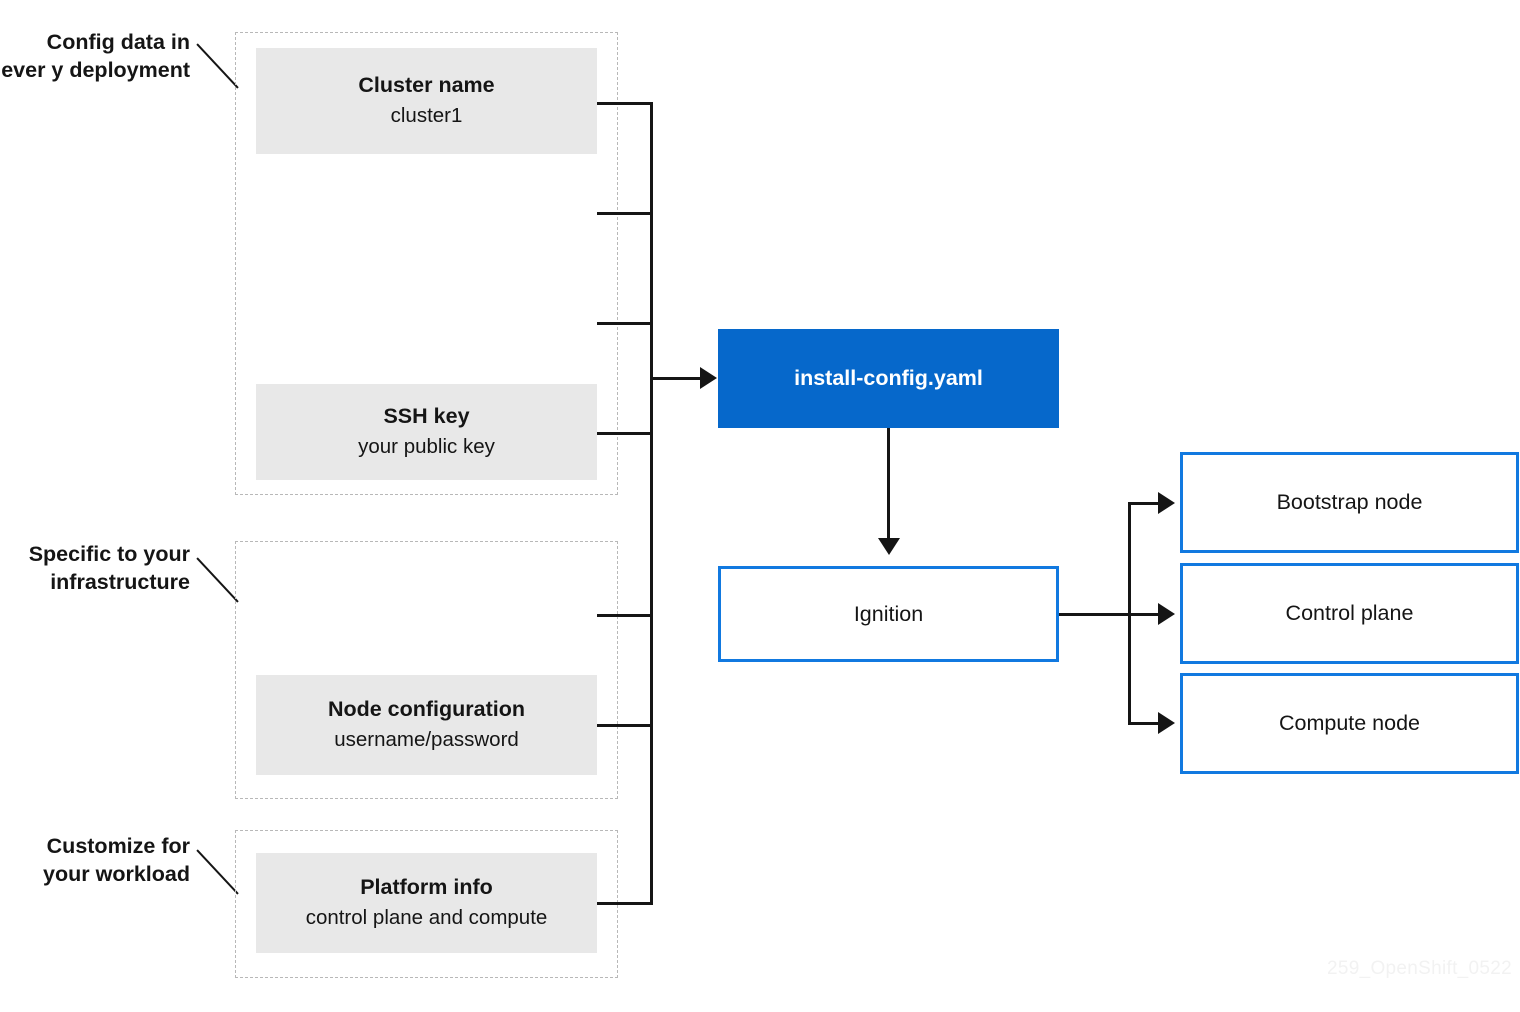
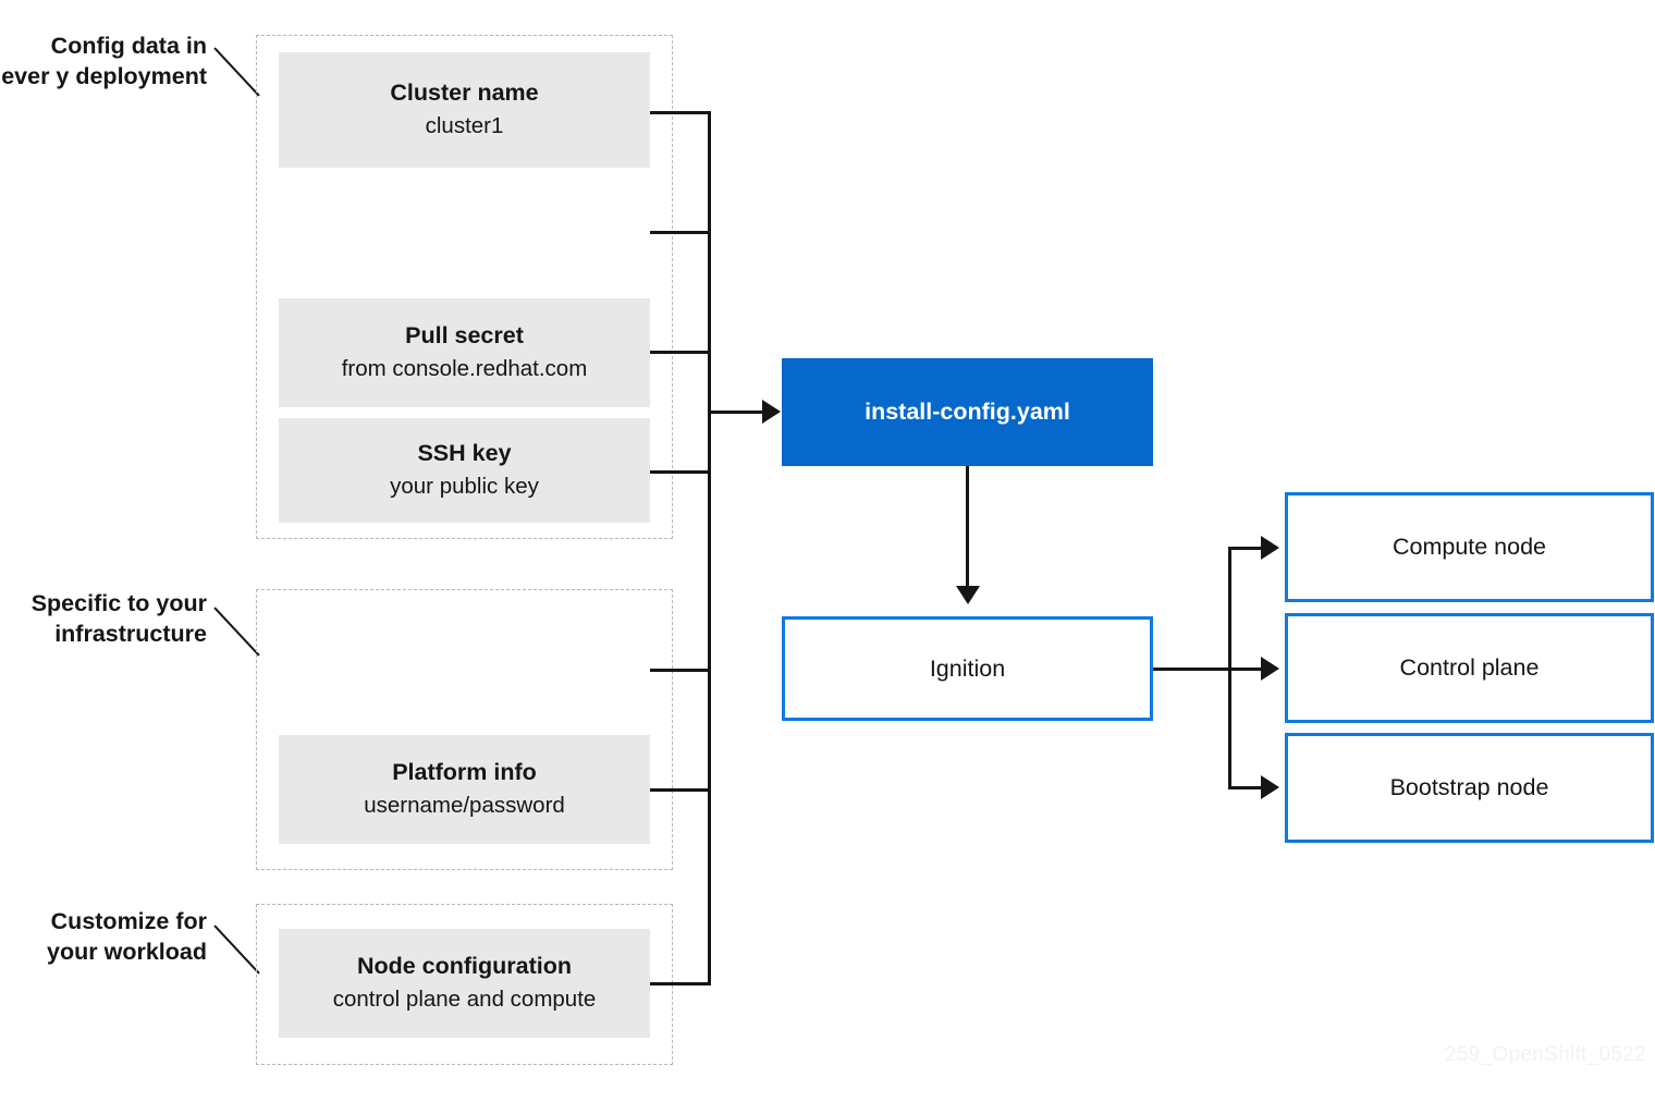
  Config data in
  ever y deployment
  Specific to your
  infrastructure
  Customize for
  your workload
  Cluster name
  cluster1
+ Pull secret
+ from console.redhat.com
  SSH key
  your public key
- Node configuration
+ Platform info
  username/password
- Platform info
+ Node configuration
  control plane and compute
  install-config.yaml
  Ignition
- Bootstrap node
+ Compute node
  Control plane
- Compute node
+ Bootstrap node
